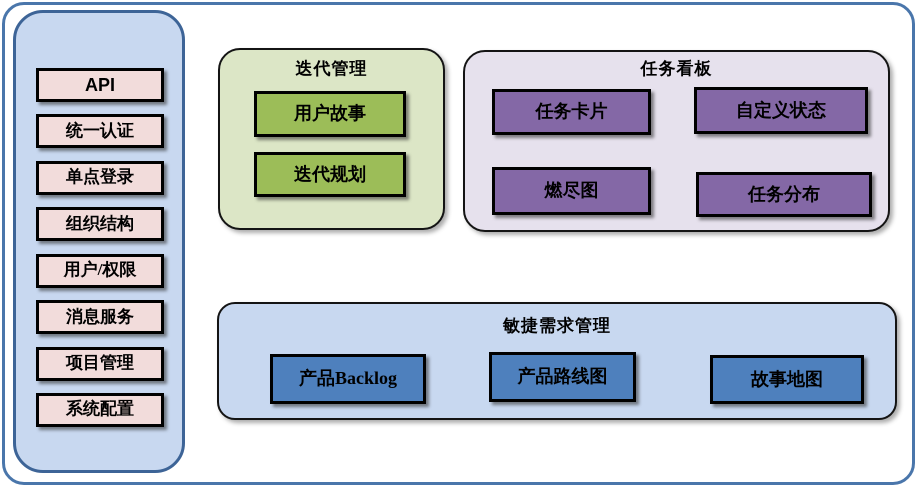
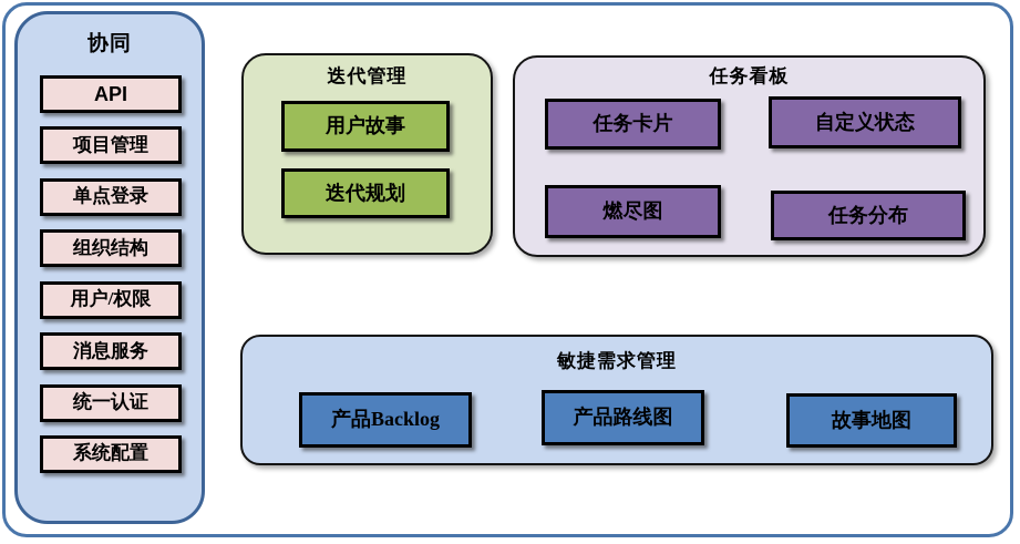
+ 协同
  API
- 统一认证
+ 项目管理
  单点登录
  组织结构
  用户/权限
  消息服务
- 项目管理
+ 统一认证
  系统配置
  迭代管理
  用户故事
  迭代规划
  任务看板
  任务卡片
  自定义状态
  燃尽图
  任务分布
  敏捷需求管理
  产品Backlog
  产品路线图
  故事地图
